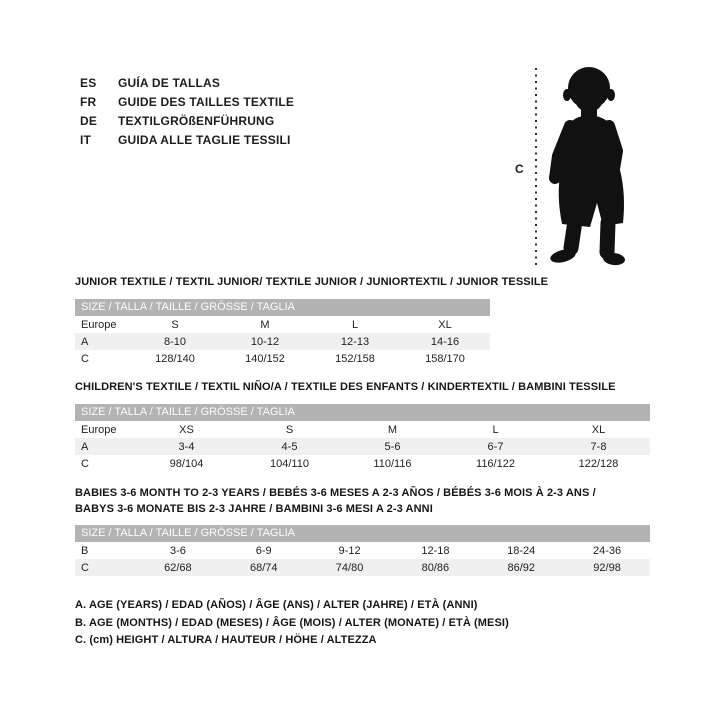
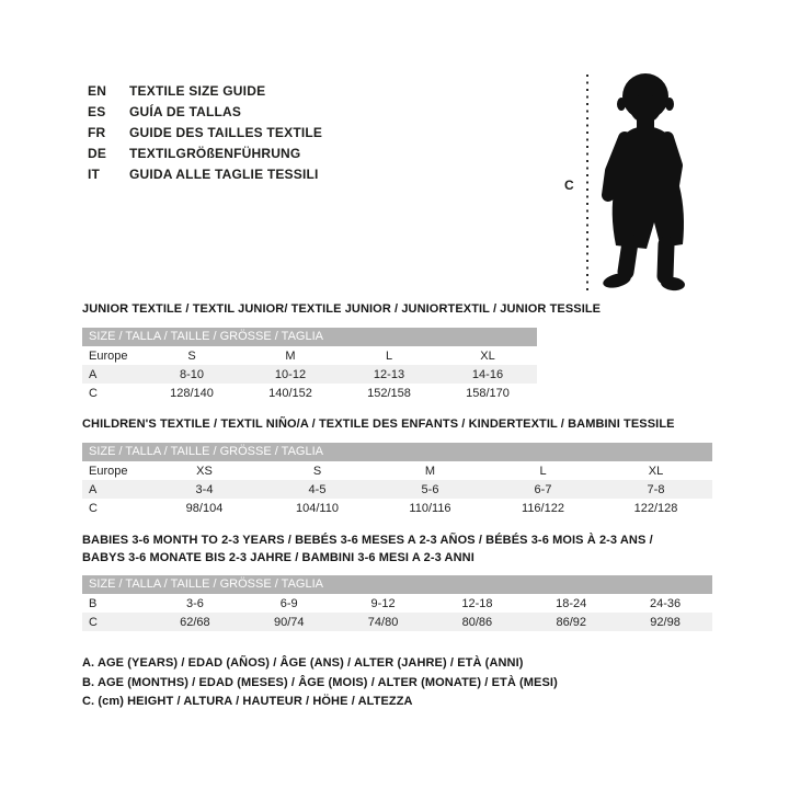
+ EN
+ TEXTILE SIZE GUIDE
  ES
  GUÍA DE TALLAS
  FR
  GUIDE DES TAILLES TEXTILE
  DE
  TEXTILGRÖßENFÜHRUNG
  IT
  GUIDA ALLE TAGLIE TESSILI
  C
  JUNIOR TEXTILE / TEXTIL JUNIOR/ TEXTILE JUNIOR / JUNIORTEXTIL / JUNIOR TESSILE
  SIZE / TALLA / TAILLE / GRÖSSE / TAGLIA
  Europe	S	M	L	XL
  A	8-10	10-12	12-13	14-16
  C	128/140	140/152	152/158	158/170
  CHILDREN'S TEXTILE / TEXTIL NIÑO/A / TEXTILE DES ENFANTS / KINDERTEXTIL / BAMBINI TESSILE
  SIZE / TALLA / TAILLE / GRÖSSE / TAGLIA
  Europe	XS	S	M	L	XL
  A	3-4	4-5	5-6	6-7	7-8
  C	98/104	104/110	110/116	116/122	122/128
  BABIES 3-6 MONTH TO 2-3 YEARS / BEBÉS 3-6 MESES A 2-3 AÑOS / BÉBÉS 3-6 MOIS À 2-3 ANS /
  BABYS 3-6 MONATE BIS 2-3 JAHRE / BAMBINI 3-6 MESI A 2-3 ANNI
  SIZE / TALLA / TAILLE / GRÖSSE / TAGLIA
  B	3-6	6-9	9-12	12-18	18-24	24-36
- C	62/68	68/74	74/80	80/86	86/92	92/98
+ C	62/68	90/74	74/80	80/86	86/92	92/98
  A. AGE (YEARS) / EDAD (AÑOS) / ÂGE (ANS) / ALTER (JAHRE) / ETÀ (ANNI)
  B. AGE (MONTHS) / EDAD (MESES) / ÂGE (MOIS) / ALTER (MONATE) / ETÀ (MESI)
  C. (cm) HEIGHT / ALTURA / HAUTEUR / HÖHE / ALTEZZA
